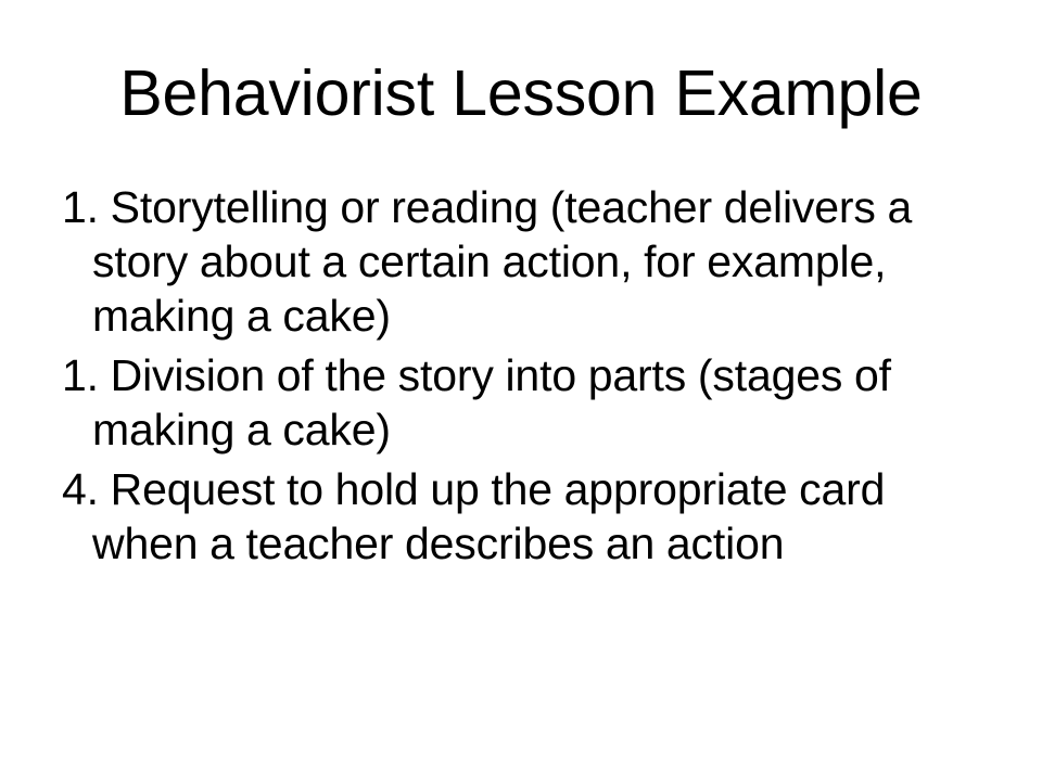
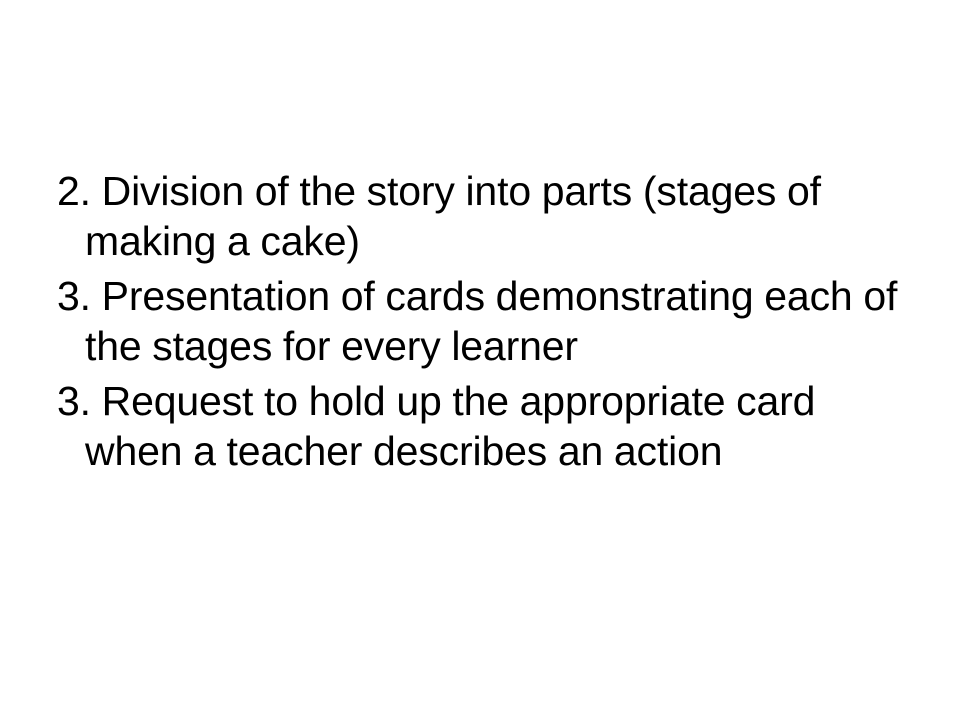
- Behaviorist Lesson Example
- 1. Storytelling or reading (teacher delivers a story about a certain action, for example, making a cake)
- 1. Division of the story into parts (stages of making a cake)
+ 2. Division of the story into parts (stages of making a cake)
+ 3. Presentation of cards demonstrating each of the stages for every learner
- 4. Request to hold up the appropriate card when a teacher describes an action
+ 3. Request to hold up the appropriate card when a teacher describes an action
